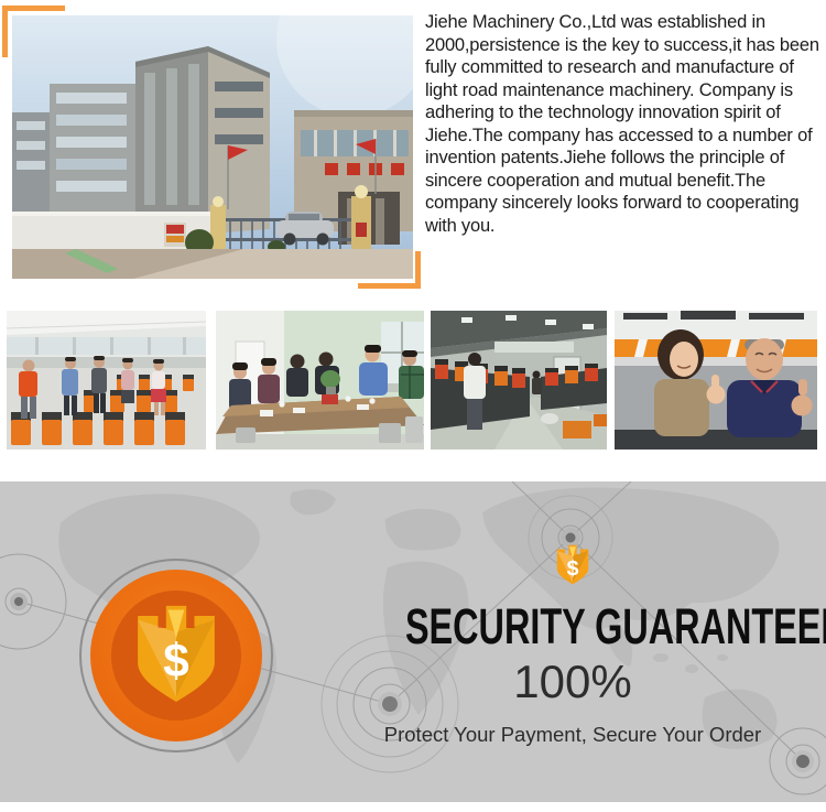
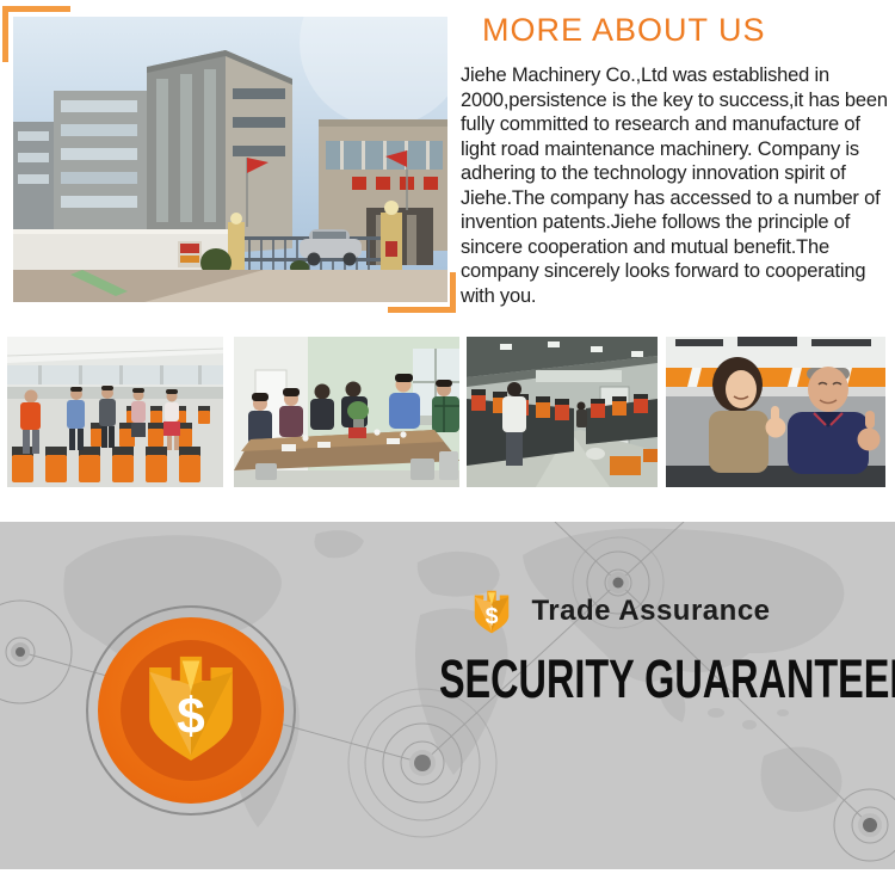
+ MORE ABOUT US
  Jiehe Machinery Co.,Ltd was established in 2000,persistence is the key to success,it has been fully committed to research and manufacture of light road maintenance machinery. Company is adhering to the technology innovation spirit of Jiehe.The company has accessed to a number of invention patents.Jiehe follows the principle of sincere cooperation and mutual benefit.The company sincerely looks forward to cooperating with you.
  $
  $
+ Trade Assurance
  SECURITY GUARANTEE
- 100%
- Protect Your Payment, Secure Your Order
